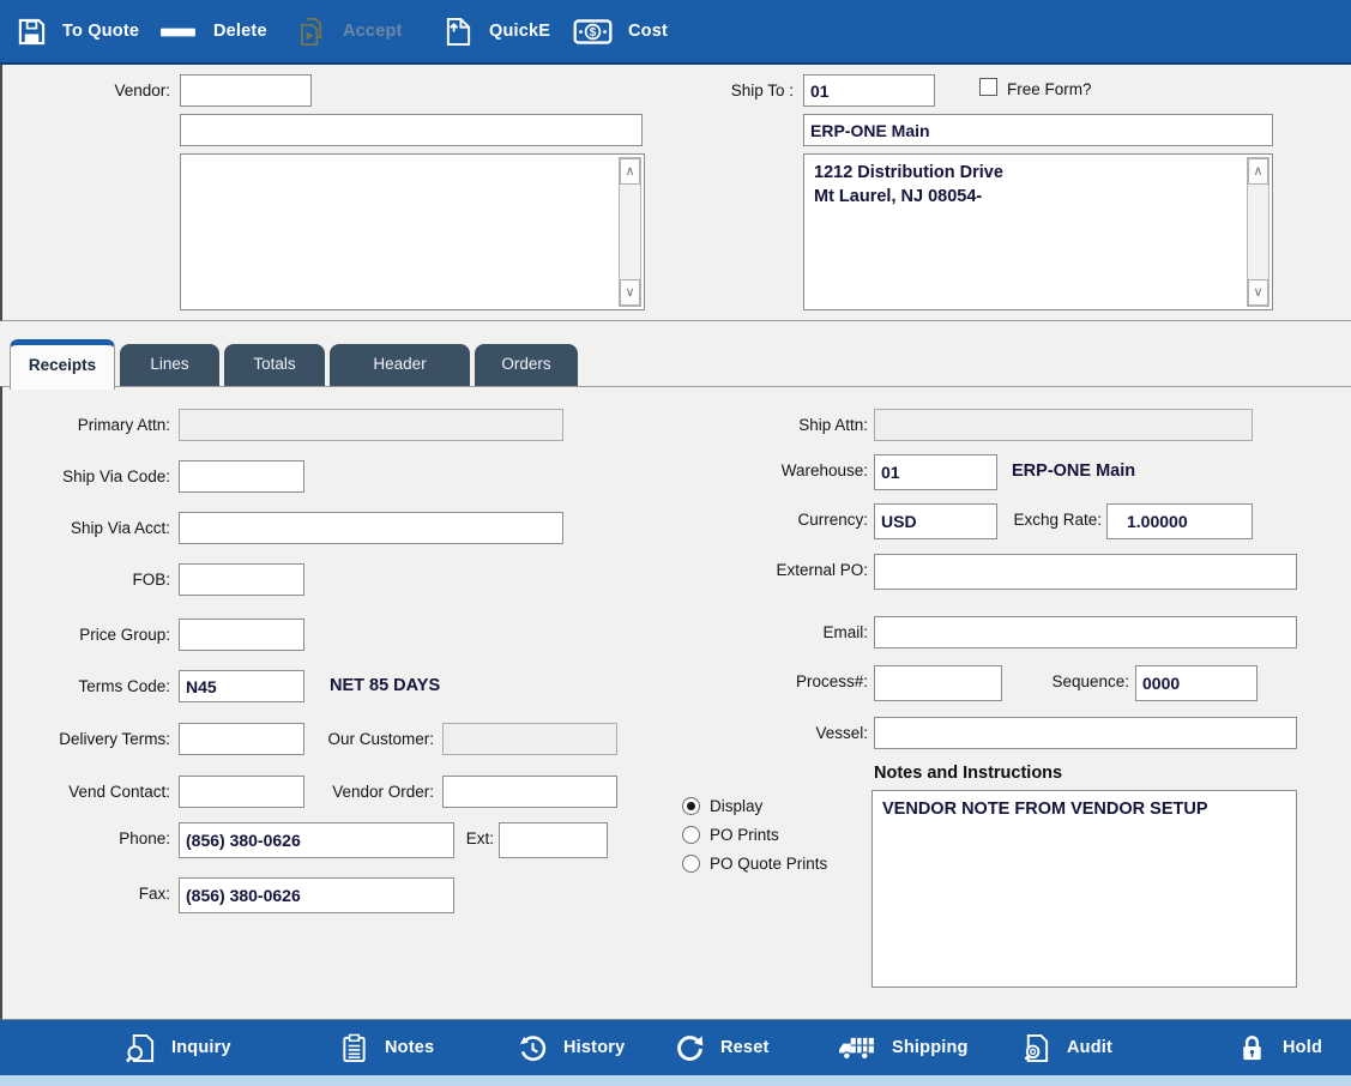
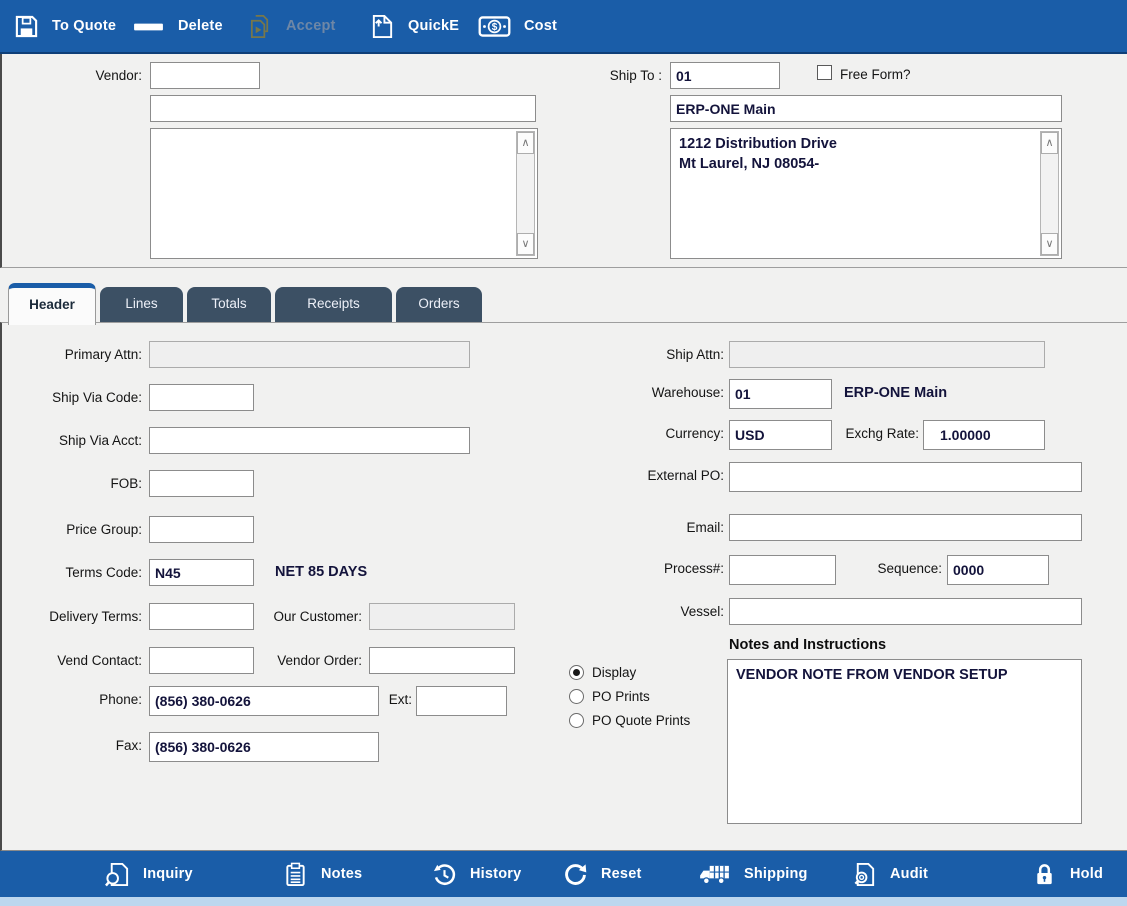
  To Quote
  Delete
  Accept
  QuickE
  $
  Cost
  Vendor:
  ∧
  ∨
  Ship To :
  01
  Free Form?
  ERP-ONE Main
  1212 Distribution Drive
  Mt Laurel, NJ 08054-
  ∧
  ∨
- Receipts
+ Header
  Lines
  Totals
- Header
+ Receipts
  Orders
  Primary Attn:
  Ship Via Code:
  Ship Via Acct:
  FOB:
  Price Group:
  Terms Code:
  N45
  NET 85 DAYS
  Delivery Terms:
  Our Customer:
  Vend Contact:
  Vendor Order:
  Phone:
  (856) 380-0626
  Ext:
  Fax:
  (856) 380-0626
  Ship Attn:
  Warehouse:
  01
  ERP-ONE Main
  Currency:
  USD
  Exchg Rate:
  1.00000
  External PO:
  Email:
  Process#:
  Sequence:
  0000
  Vessel:
  Notes and Instructions
  VENDOR NOTE FROM VENDOR SETUP
  Display
  PO Prints
  PO Quote Prints
  Inquiry
  Notes
  History
  Reset
  Shipping
  Audit
  Hold
